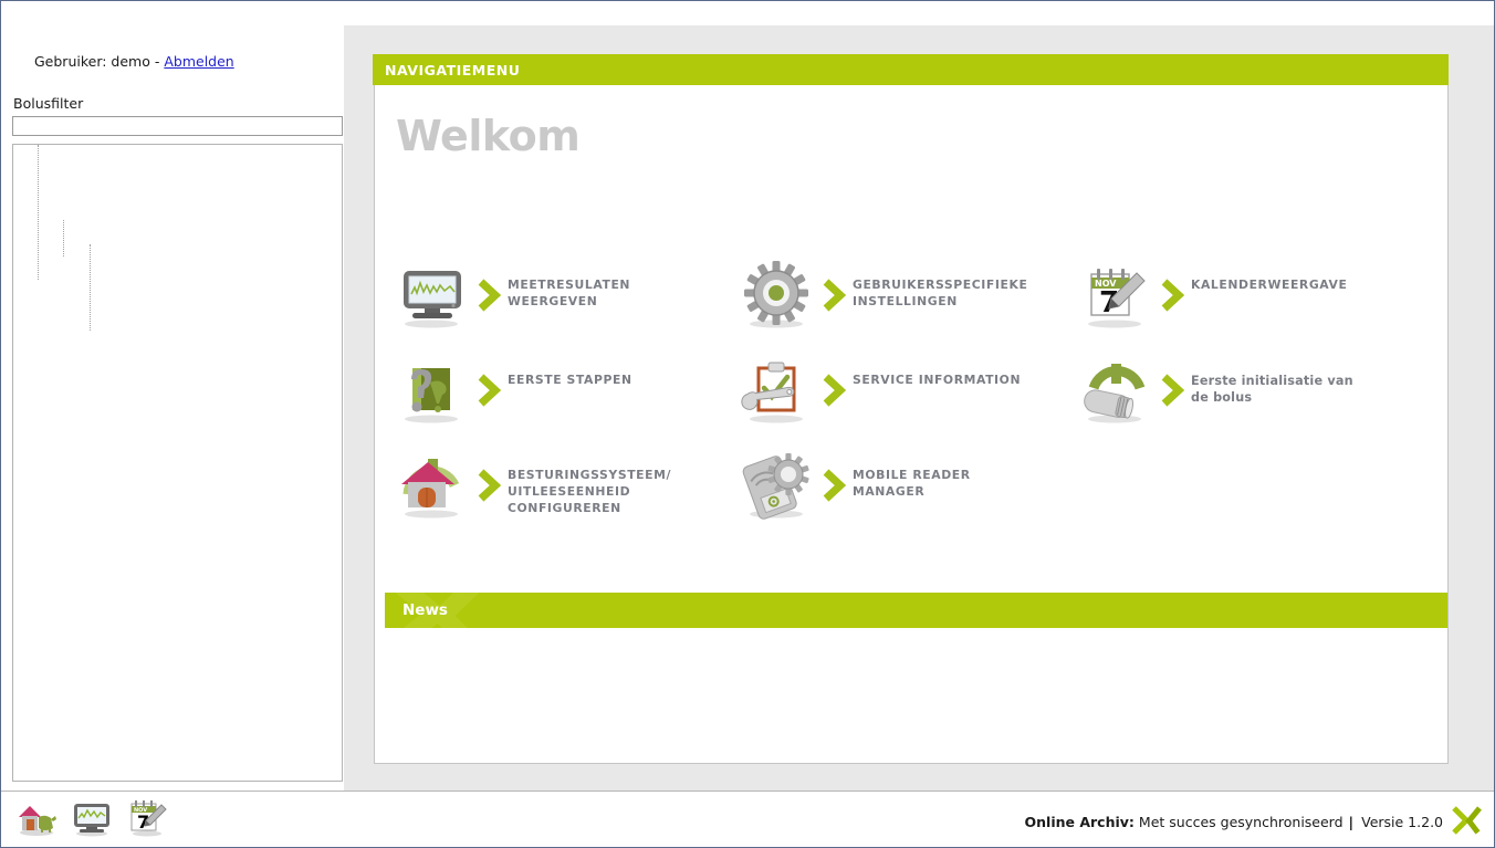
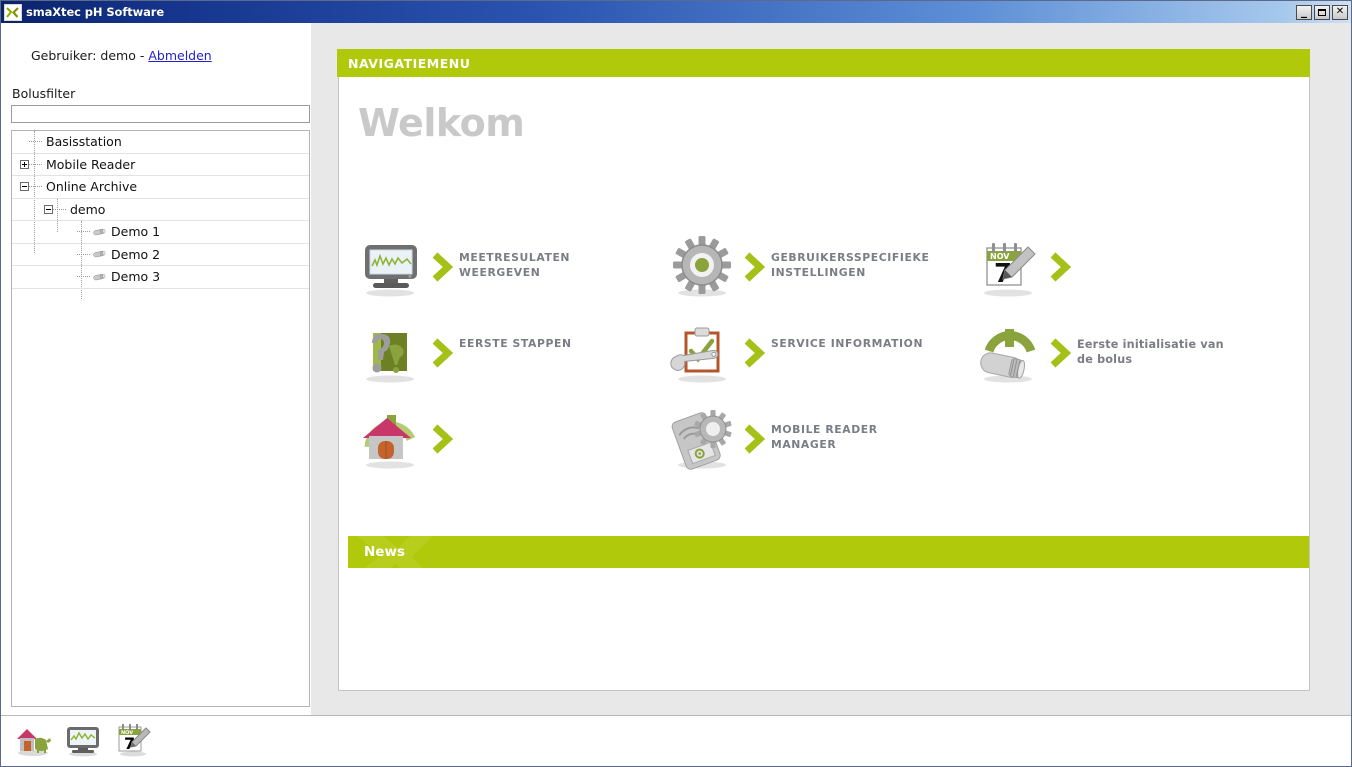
+ smaXtec pH Software
+ _
+ ✕
  Gebruiker: demo - Abmelden
  Bolusfilter
+ Basisstation
+ Mobile Reader
+ Online Archive
+ demo
+ Demo 1
+ Demo 2
+ Demo 3
  NAVIGATIEMENU
  Welkom
  MEETRESULATEN
  WEERGEVEN
  GEBRUIKERSSPECIFIEKE
  INSTELLINGEN
  NOV
  7
- KALENDERWEERGAVE
  EERSTE STAPPEN
  SERVICE INFORMATION
  Eerste initialisatie van
  de bolus
- BESTURINGSSYSTEEM/
- UITLEESEENHEID
- CONFIGUREREN
  MOBILE READER
  MANAGER
  News
  7
- Online Archiv:
- Met succes gesynchroniseerd
- |
- Versie 1.2.0
